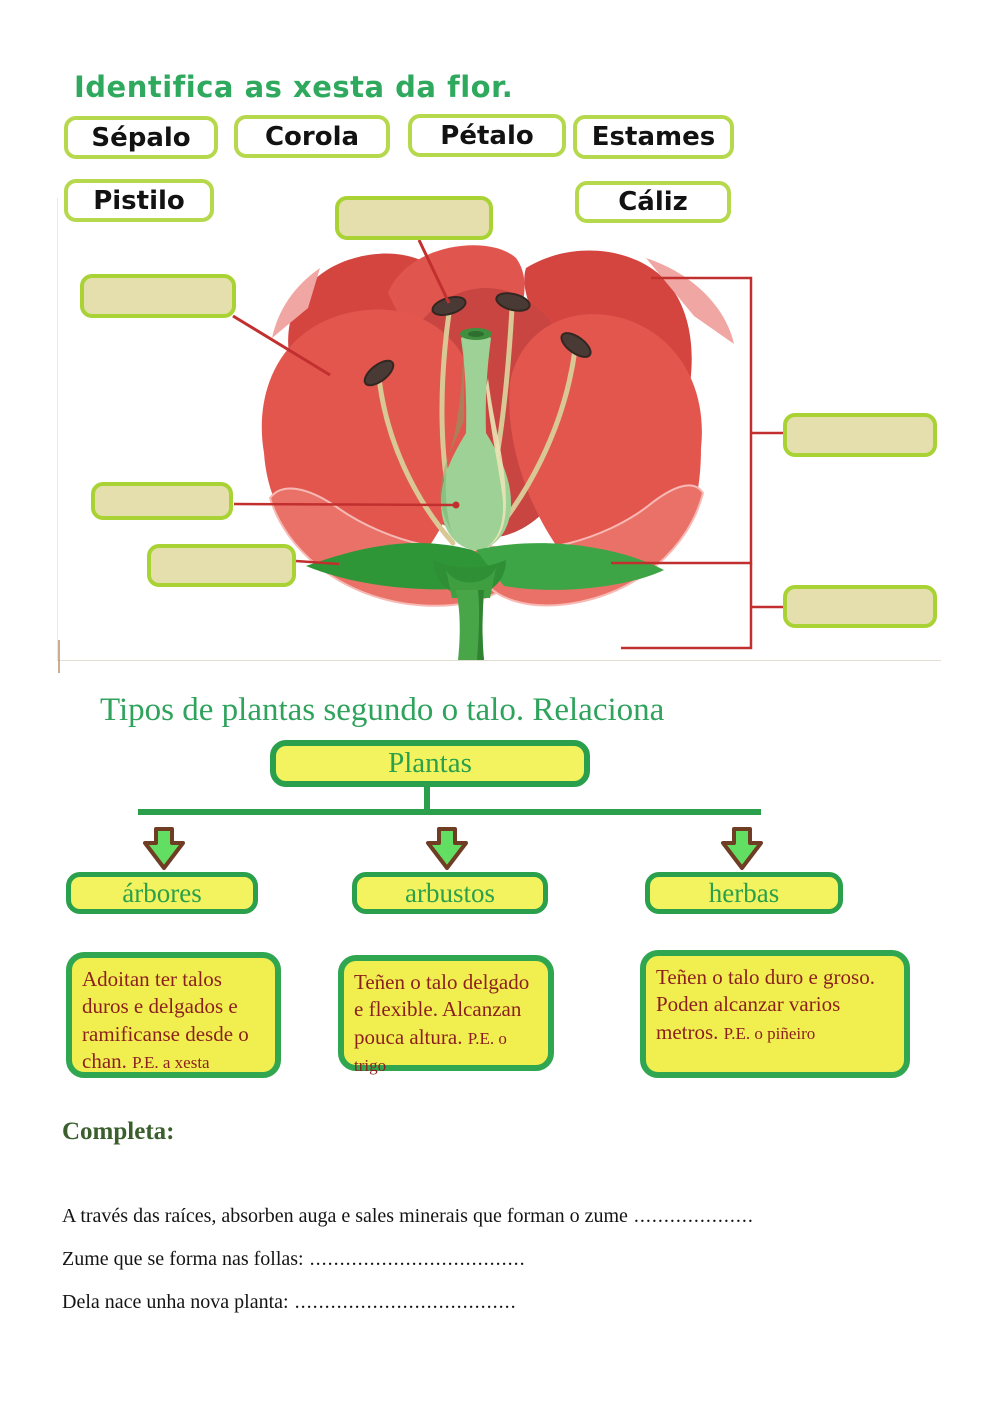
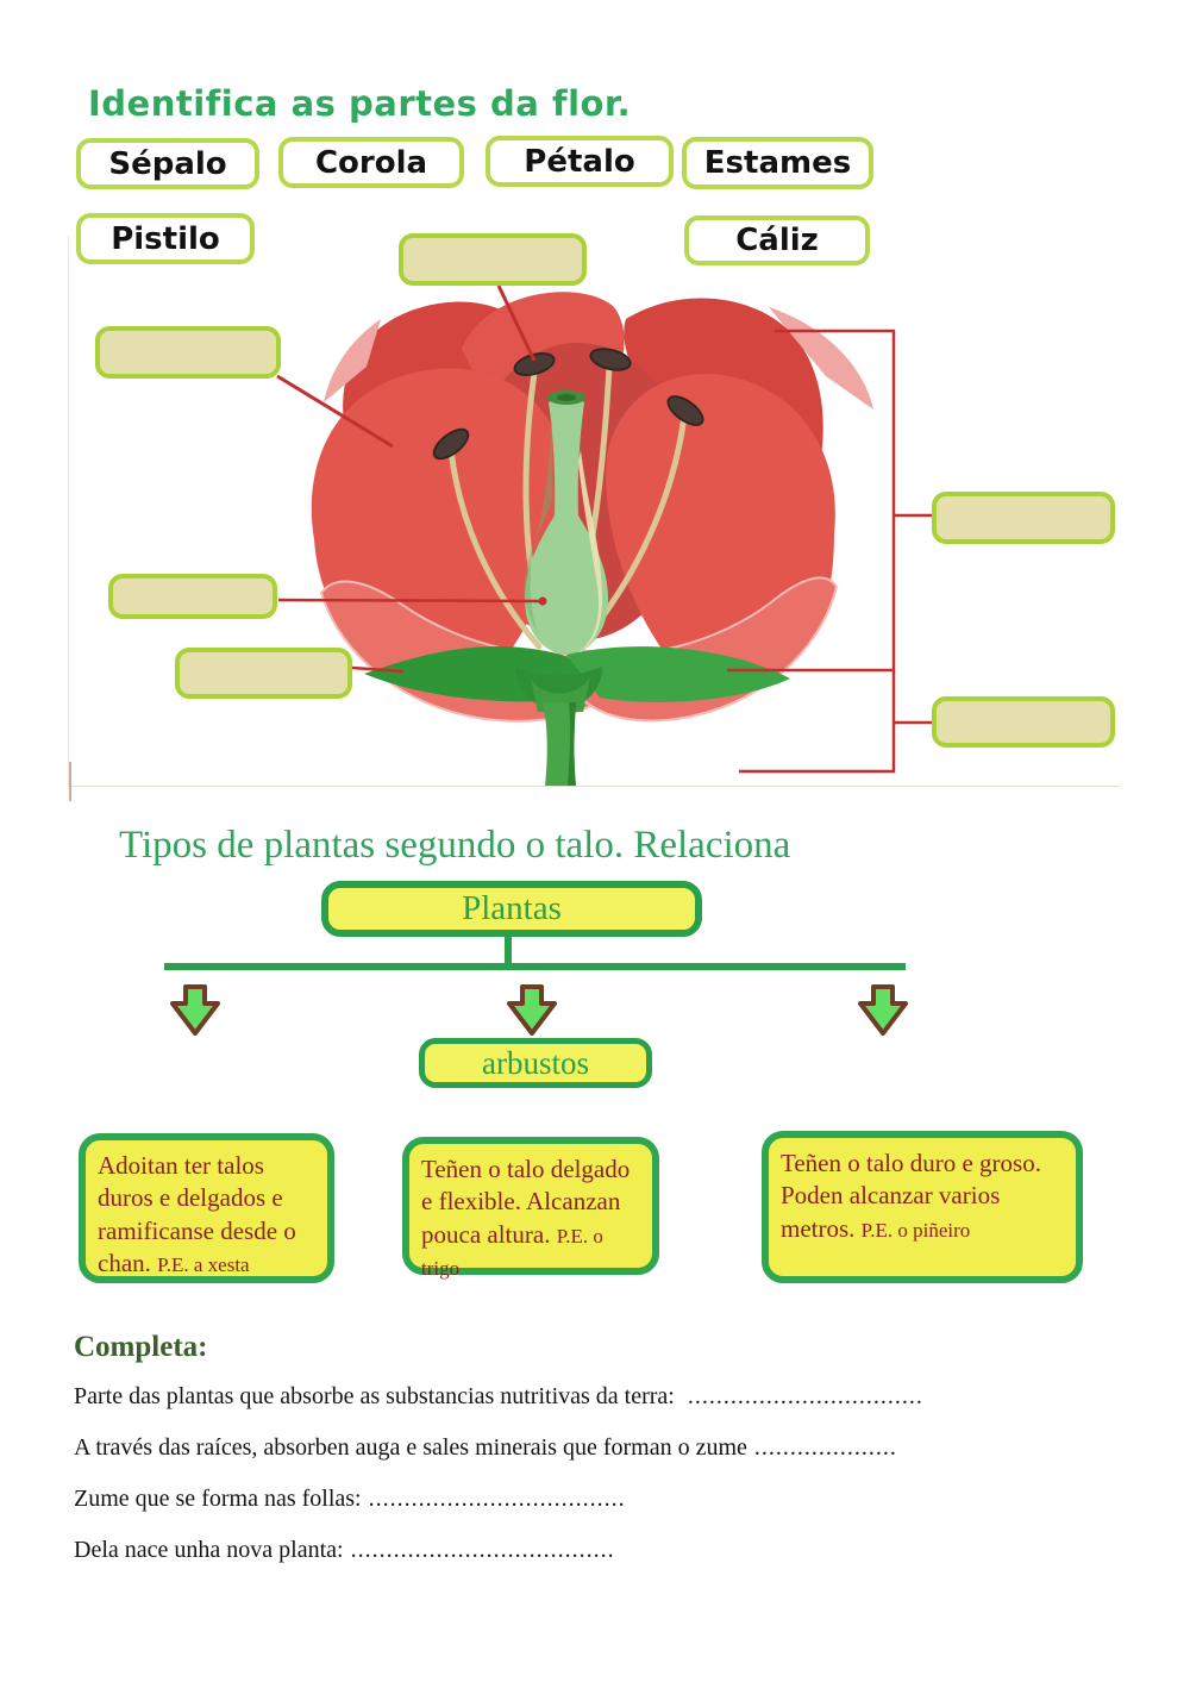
- Identifica as xesta da flor.
+ Identifica as partes da flor.
  Sépalo
  Corola
  Pétalo
  Estames
  Pistilo
  Cáliz
  Tipos de plantas segundo o talo. Relaciona
  Plantas
- árbores
  arbustos
- herbas
  Adoitan ter talos duros e delgados e ramificanse desde o chan. P.E. a xesta
  Teñen o talo delgado e flexible. Alcanzan pouca altura. P.E. o trigo
  Teñen o talo duro e groso. Poden alcanzar varios metros. P.E. o piñeiro
  Completa:
+ Parte das plantas que absorbe as substancias nutritivas da terra: .................................
  A través das raíces, absorben auga e sales minerais que forman o zume ....................
  Zume que se forma nas follas: ....................................
  Dela nace unha nova planta: .....................................
